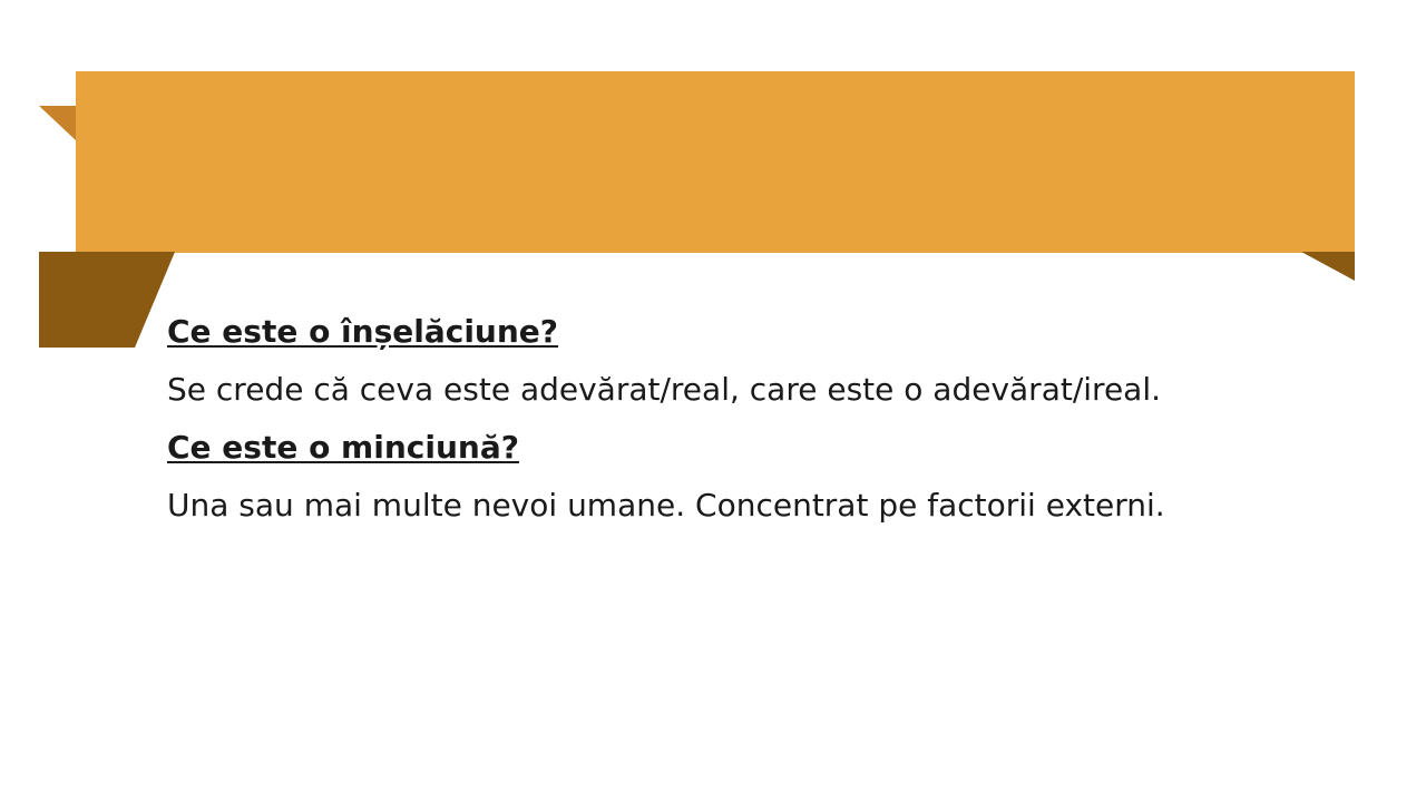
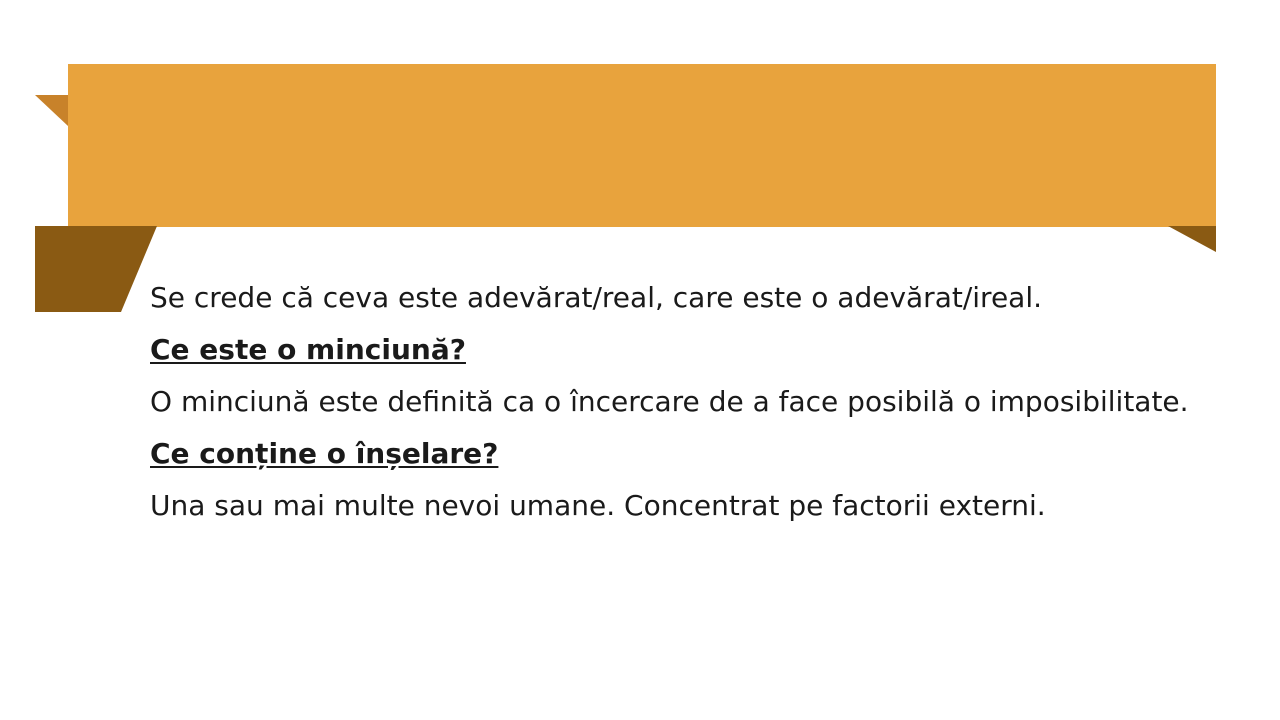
- Ce este o înșelăciune?
  Se crede că ceva este adevărat/real, care este o adevărat/ireal.
  Ce este o minciună?
+ O minciună este definită ca o încercare de a face posibilă o imposibilitate.
+ Ce conține o înșelare?
  Una sau mai multe nevoi umane. Concentrat pe factorii externi.
